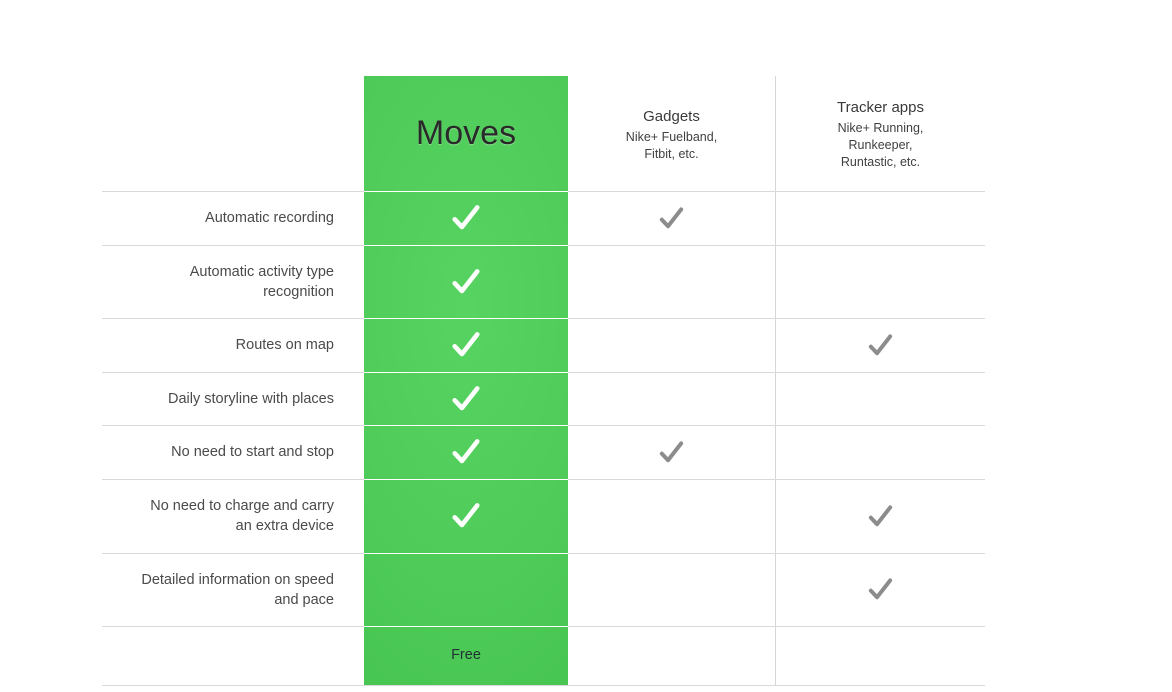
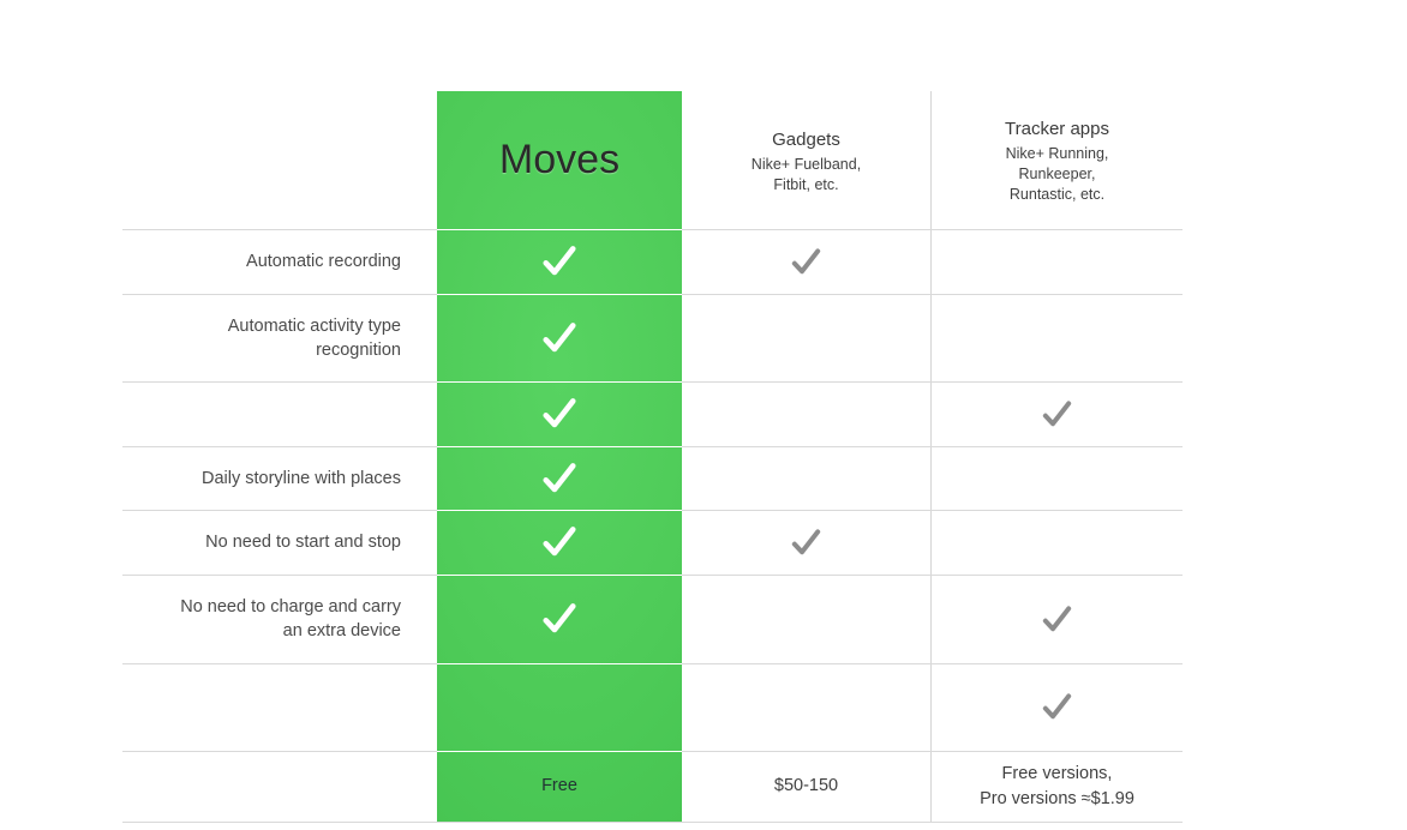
  Moves
  Gadgets
  Nike+ Fuelband,
  Fitbit, etc.
  Tracker apps
  Nike+ Running,
  Runkeeper,
  Runtastic, etc.
  Automatic recording
  Automatic activity type
  recognition
- Routes on map
  Daily storyline with places
  No need to start and stop
  No need to charge and carry
  an extra device
- Detailed information on speed
- and pace
  Free
+ $50-150
+ Free versions,
+ Pro versions ≈$1.99
